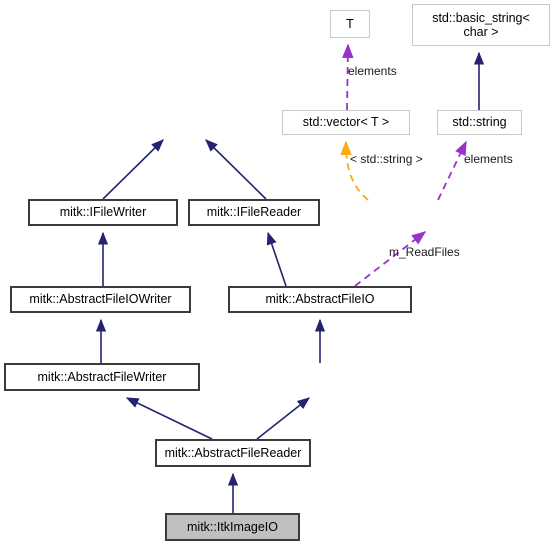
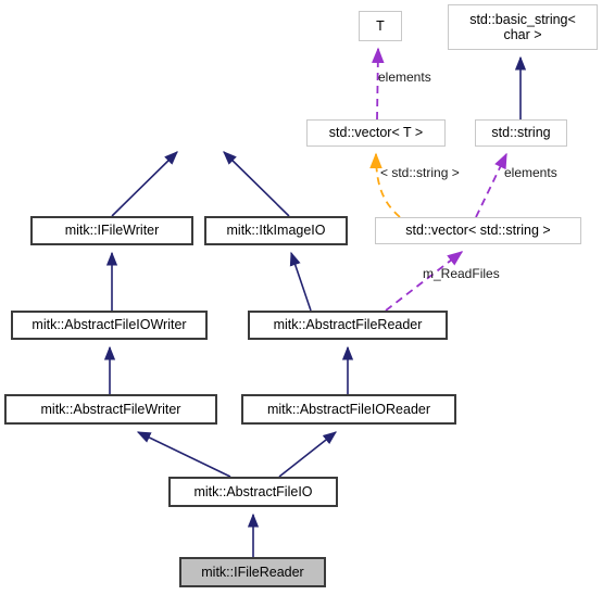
  T
  std::basic_string<
  char >
  std::vector< T >
  std::string
  mitk::IFileWriter
- mitk::IFileReader
+ mitk::ItkImageIO
+ std::vector< std::string >
  mitk::AbstractFileIOWriter
- mitk::AbstractFileIO
+ mitk::AbstractFileReader
  mitk::AbstractFileWriter
+ mitk::AbstractFileIOReader
- mitk::AbstractFileReader
+ mitk::AbstractFileIO
- mitk::ItkImageIO
+ mitk::IFileReader
  elements
  < std::string >
  elements
  m_ReadFiles
